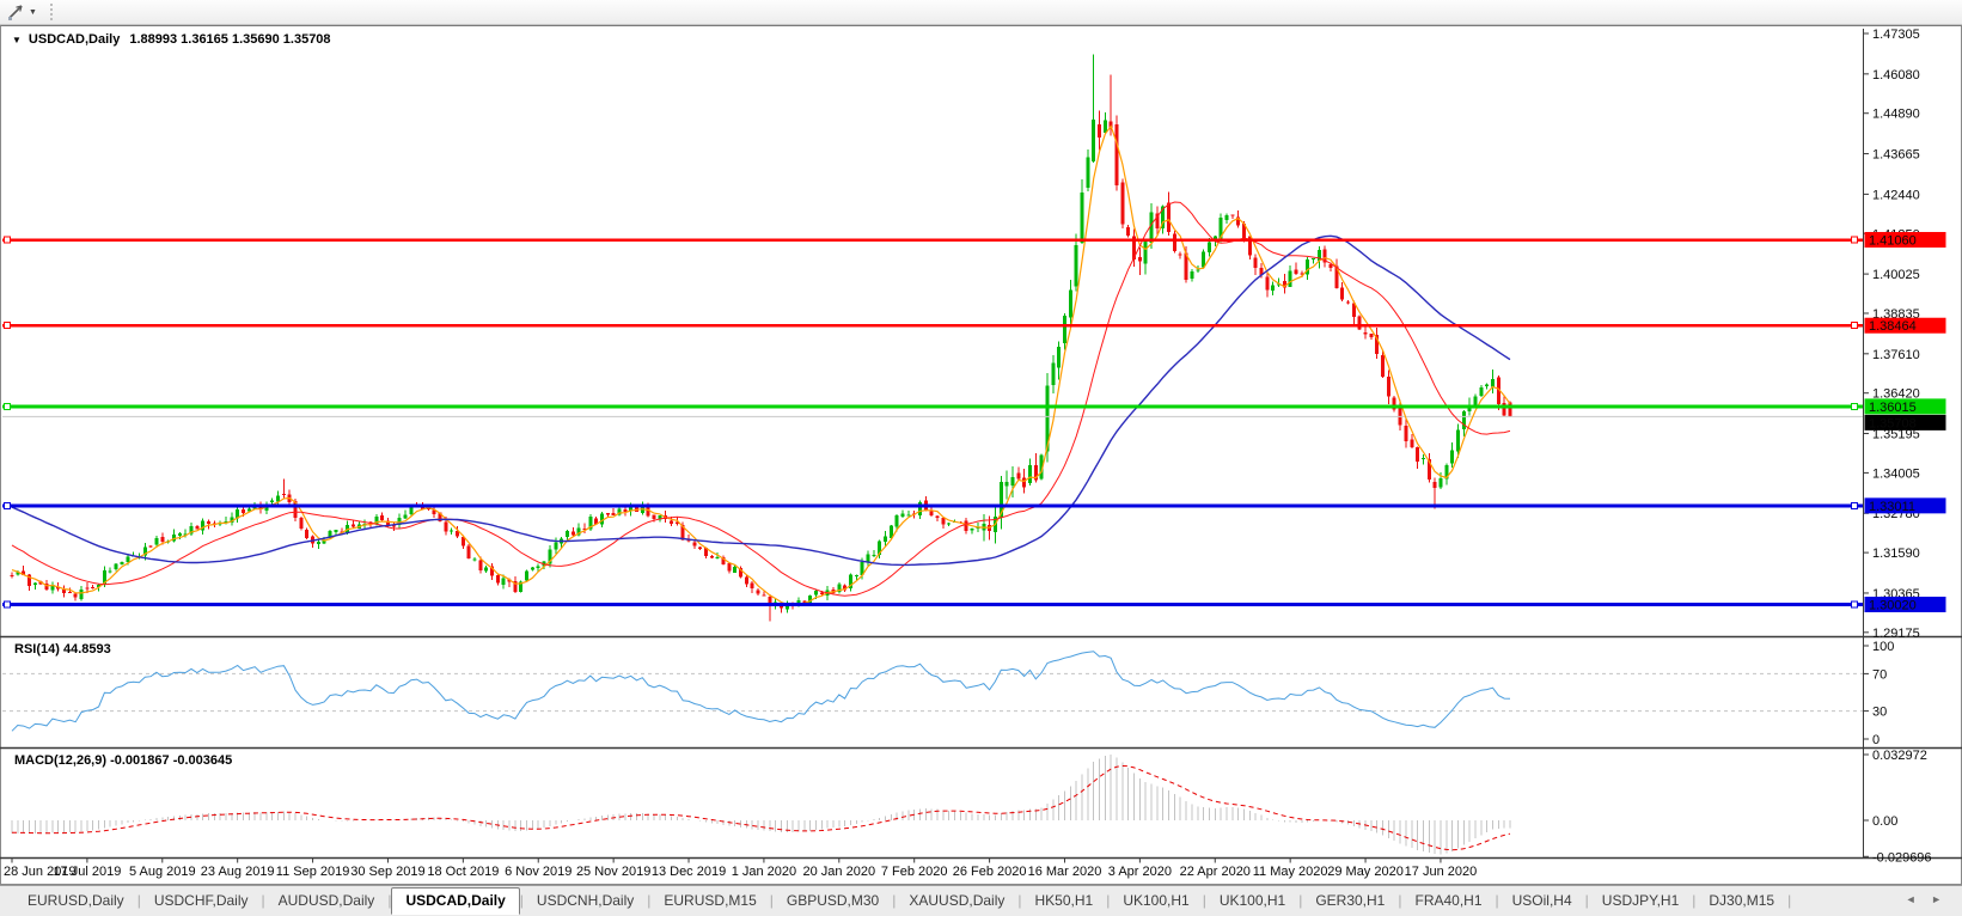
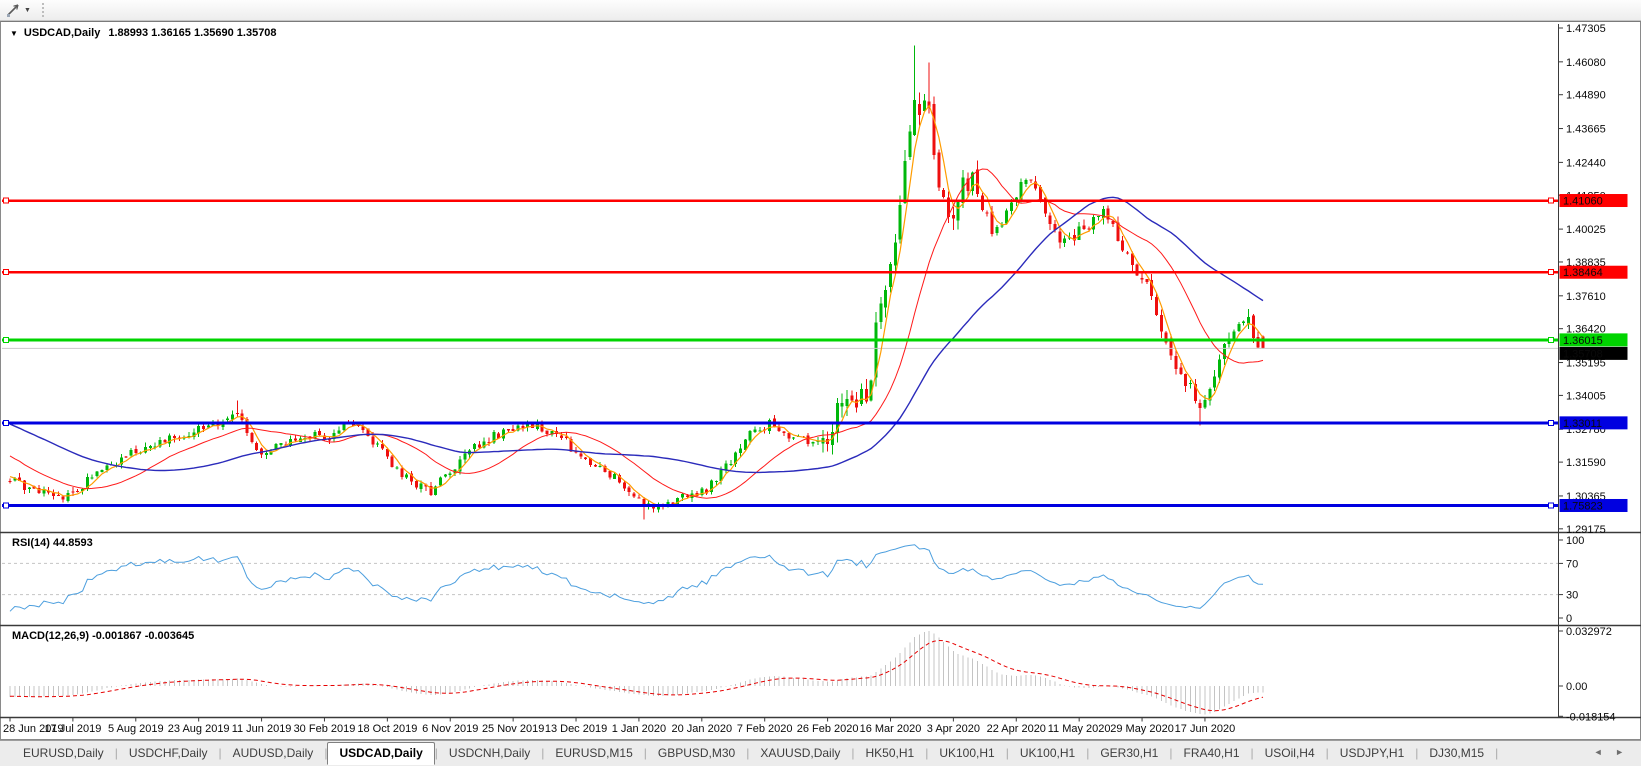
  1.47305
  1.46080
  1.44890
  1.43665
  1.42440
  1.40025
  1.38835
  1.37610
  1.36420
  1.35195
  1.34005
  1.32780
  1.31590
  1.30365
  1.29175
  100
  70
  30
  0
  0.032972
  0.00
- -0.029696
+ -0.018154
  1.41060
  1.38464
  1.36015
  1.33011
- 1.30020
+ 1.75823
  1.35708
  28 Jun 2019
  17 Jul 2019
  5 Aug 2019
  23 Aug 2019
- 11 Sep 2019
+ 11 Jun 2019
- 30 Sep 2019
+ 30 Feb 2019
  18 Oct 2019
  6 Nov 2019
  25 Nov 2019
  13 Dec 2019
  1 Jan 2020
  20 Jan 2020
  7 Feb 2020
  26 Feb 2020
  16 Mar 2020
  3 Apr 2020
  22 Apr 2020
  11 May 2020
  29 May 2020
  17 Jun 2020
  ▼
  USDCAD,Daily
  1.88993 1.36165 1.35690 1.35708
  RSI(14) 44.8593
  MACD(12,26,9) -0.001867 -0.003645
  EURUSD,Daily
  |
  USDCHF,Daily
  |
  AUDUSD,Daily
  |
  USDCAD,Daily
  |
  USDCNH,Daily
  |
  EURUSD,M15
  |
  GBPUSD,M30
  |
  XAUUSD,Daily
  |
  HK50,H1
  |
  UK100,H1
  |
  UK100,H1
  |
  GER30,H1
  |
  FRA40,H1
  |
  USOil,H4
  |
  USDJPY,H1
  |
  DJ30,M15
  |
  ◄ ►
